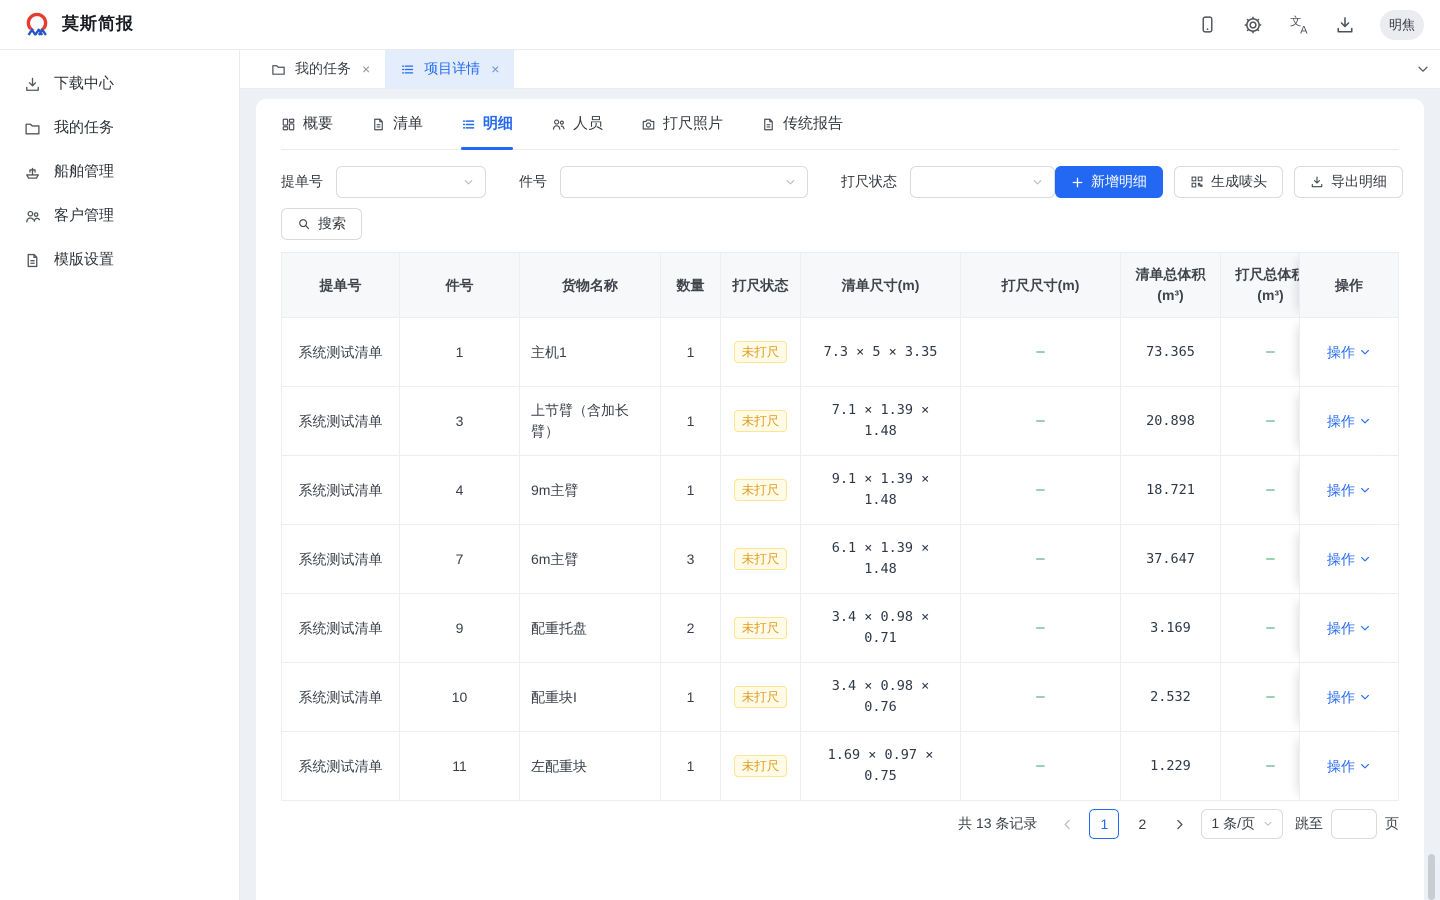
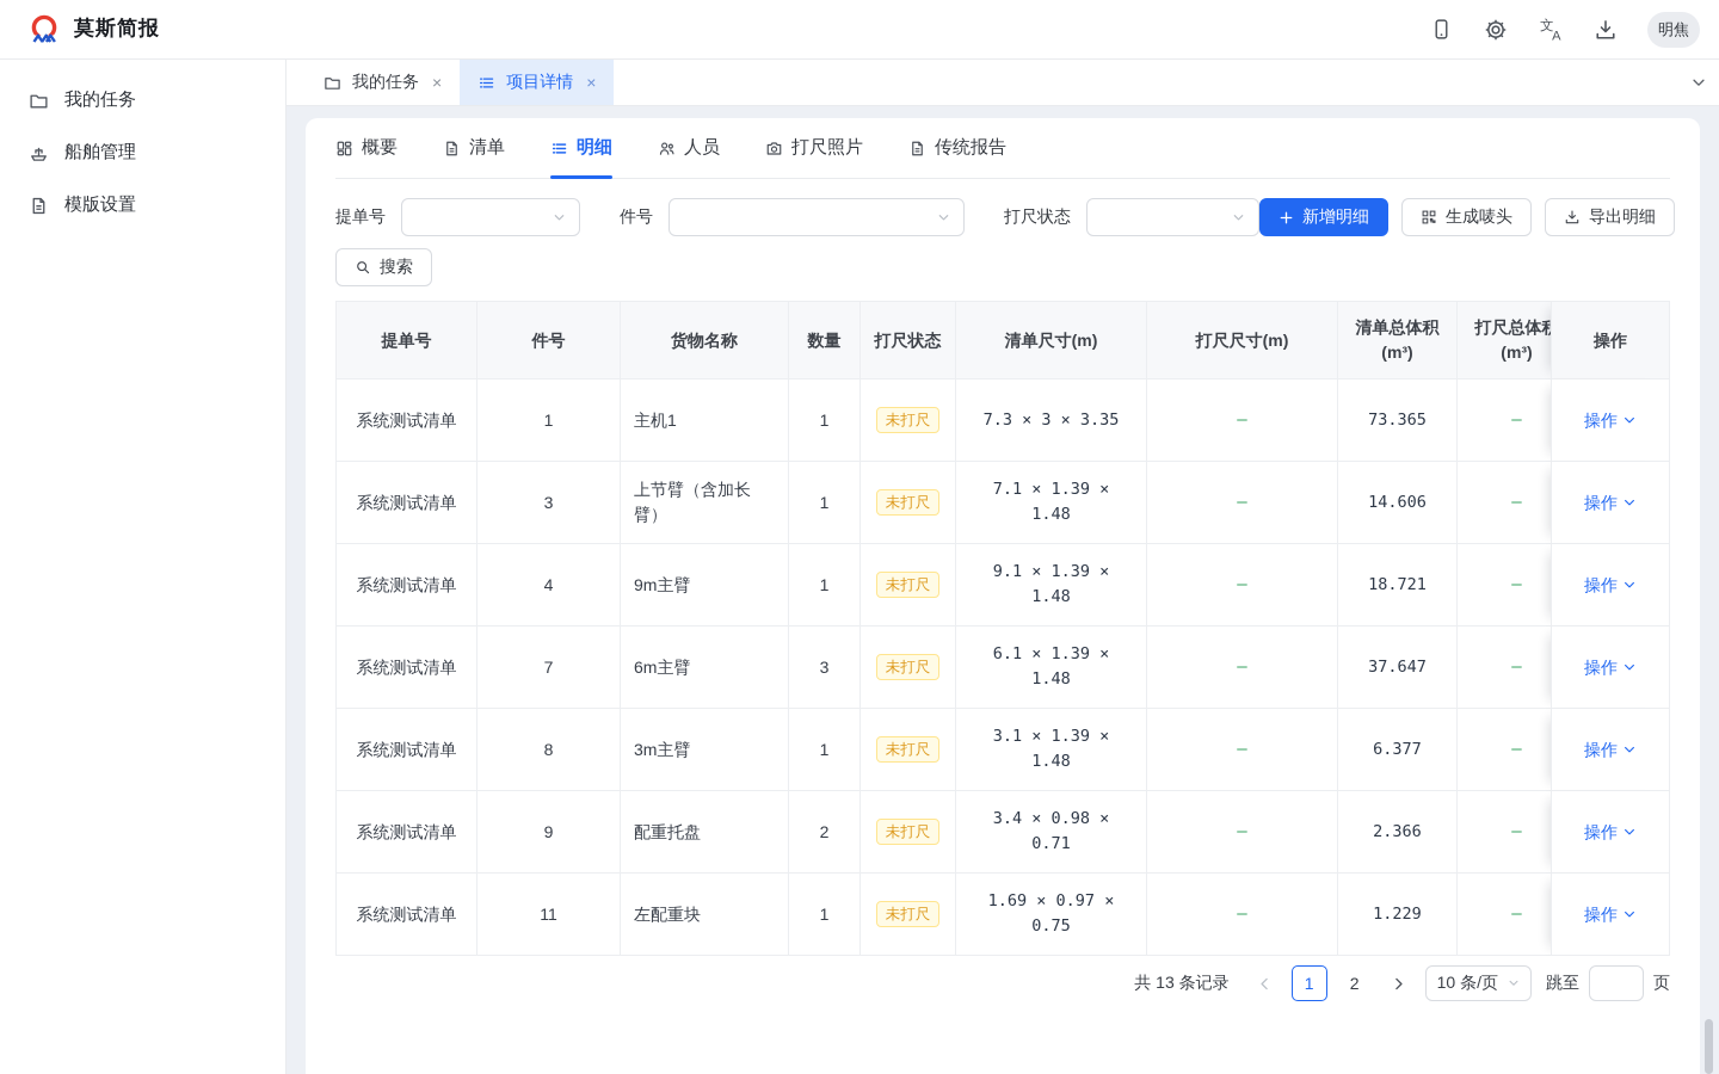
  莫斯简报
  文
  A
  明焦
- 下载中心
  我的任务
  船舶管理
- 客户管理
  模版设置
  我的任务
  ×
  项目详情
  ×
  概要
  清单
  明细
  人员
  打尺照片
  传统报告
  提单号
  件号
  打尺状态
  搜索
  新增明细
  生成唛头
  导出明细
  提单号	件号	货物名称	数量	打尺状态	清单尺寸(m)	打尺尺寸(m)	清单总体积(m³)	打尺总体(m³)	操作
- 系统测试清单	1	主机1	1	未打尺	7.3 × 5 × 3.35	–	73.365	–	操作
+ 系统测试清单	1	主机1	1	未打尺	7.3 × 3 × 3.35	–	73.365	–	操作
- 系统测试清单	3	上节臂（含加长臂）	1	未打尺	7.1 × 1.39 × 1.48	–	20.898	–	操作
+ 系统测试清单	3	上节臂（含加长臂）	1	未打尺	7.1 × 1.39 × 1.48	–	14.606	–	操作
  系统测试清单	4	9m主臂	1	未打尺	9.1 × 1.39 × 1.48	–	18.721	–	操作
  系统测试清单	7	6m主臂	3	未打尺	6.1 × 1.39 × 1.48	–	37.647	–	操作
+ 系统测试清单	8	3m主臂	1	未打尺	3.1 × 1.39 × 1.48	–	6.377	–	操作
- 系统测试清单	9	配重托盘	2	未打尺	3.4 × 0.98 × 0.71	–	3.169	–	操作
+ 系统测试清单	9	配重托盘	2	未打尺	3.4 × 0.98 × 0.71	–	2.366	–	操作
- 系统测试清单	10	配重块I	1	未打尺	3.4 × 0.98 × 0.76	–	2.532	–	操作
  系统测试清单	11	左配重块	1	未打尺	1.69 × 0.97 × 0.75	–	1.229	–	操作
  共 13 条记录
  1
  2
- 1 条/页
+ 10 条/页
  跳至
  页
